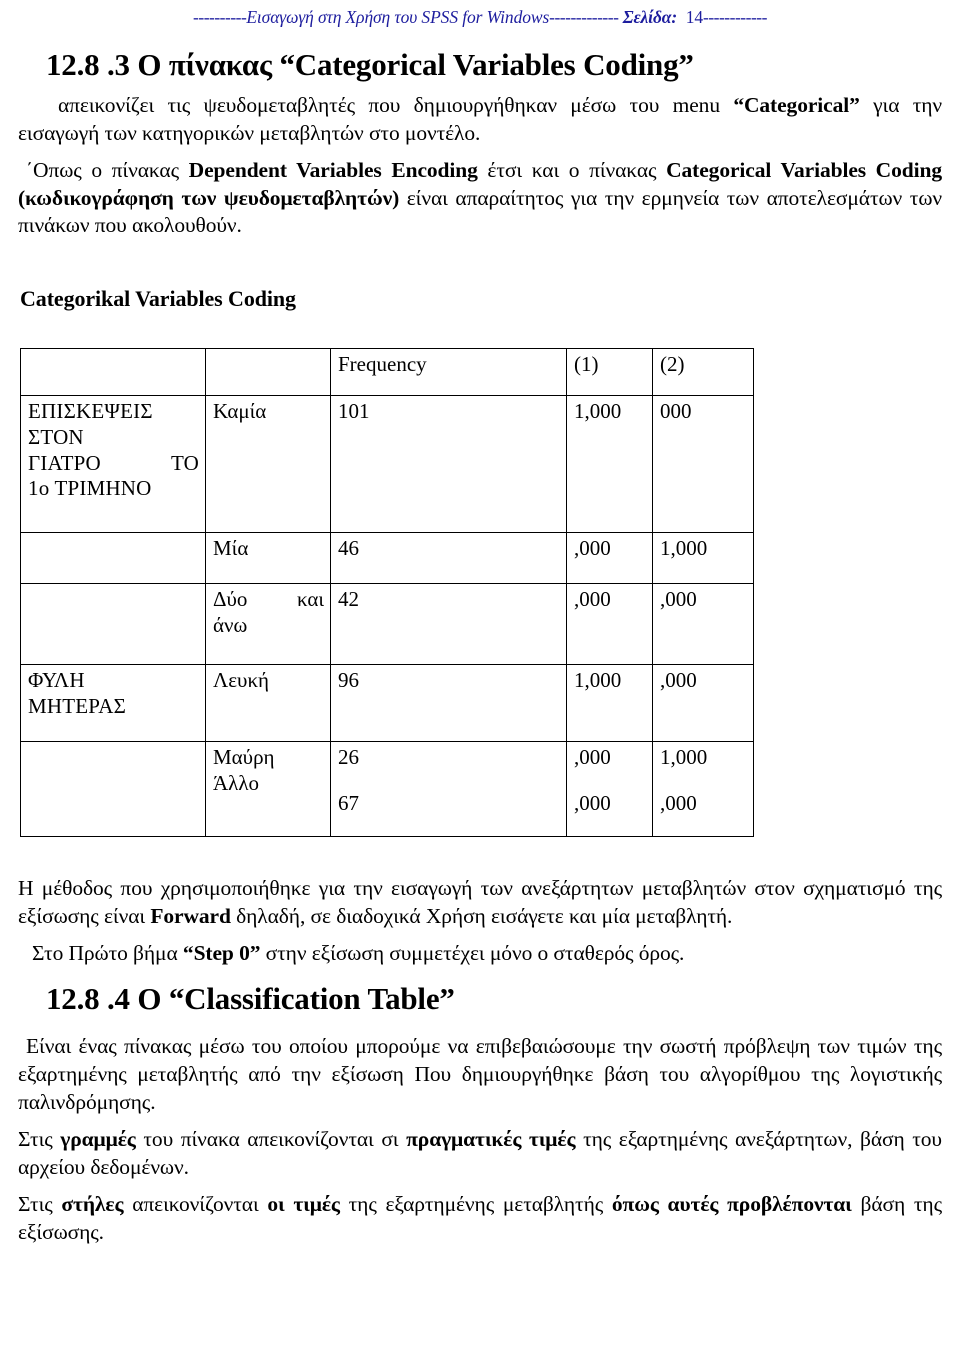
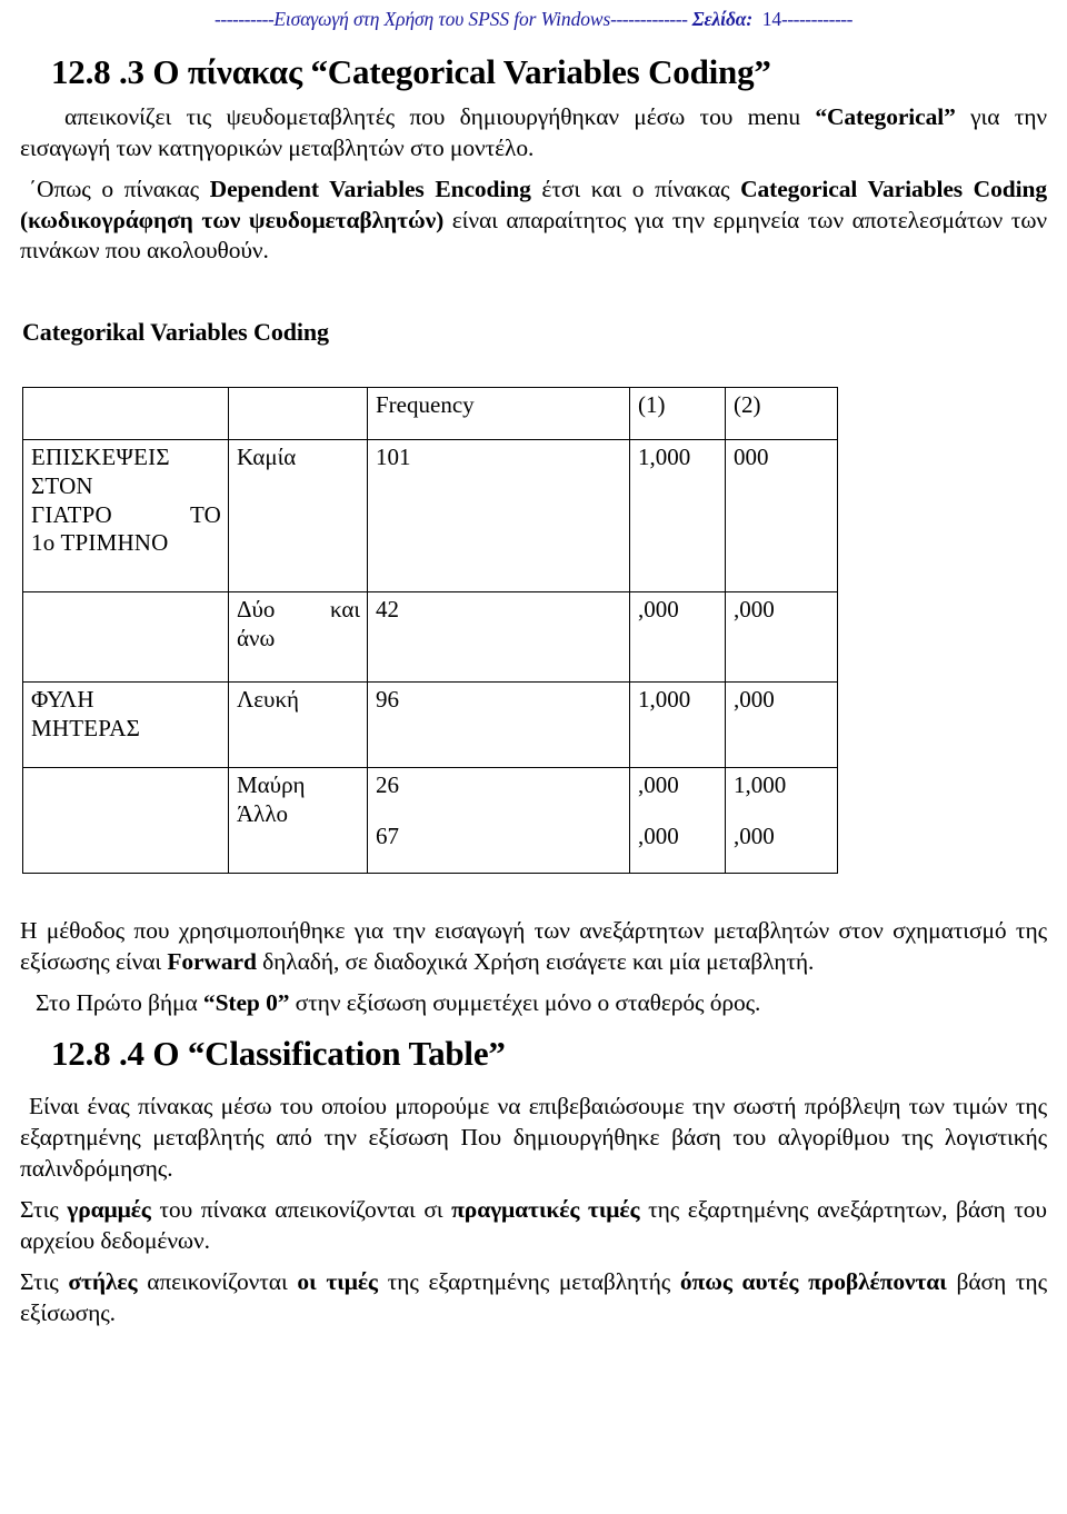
  ----------Εισαγωγή στη Χρήση του SPSS for Windows------------- Σελίδα: 14------------
  12.8 .3 Ο πίνακας “Categorical Variables Coding”
  απεικονίζει τις ψευδομεταβλητές που δημιουργήθηκαν μέσω του menu “Categorical” για την εισαγωγή των κατηγορικών μεταβλητών στο μοντέλο.
  ΄Οπως ο πίνακας Dependent Variables Encoding έτσι και ο πίνακας Categorical Variables Coding (κωδικογράφηση των ψευδομεταβλητών) είναι απαραίτητος για την ερμηνεία των αποτελεσμάτων των πινάκων που ακολουθούν.
  Categorikal Variables Coding
  		Frequency	(1)	(2)
  ΕΠΙΣΚΕΨΕΙΣ ΣΤΟΝ ΓΙΑΤΡΟ ΤΟ 1ο ΤΡΙΜΗΝΟ	Καμία	101	1,000	000
- 	Μία	46	,000	1,000
  	Δύο και άνω	42	,000	,000
  ΦΥΛΗ ΜΗΤΕΡΑΣ	Λευκή	96	1,000	,000
  	Μαύρη Άλλο	26 67	,000 ,000	1,000 ,000
  Η μέθοδος που χρησιμοποιήθηκε για την εισαγωγή των ανεξάρτητων μεταβλητών στον σχηματισμό της εξίσωσης είναι Forward δηλαδή, σε διαδοχικά Χρήση εισάγετε και μία μεταβλητή.
  Στο Πρώτο βήμα “Step 0” στην εξίσωση συμμετέχει μόνο ο σταθερός όρος.
  12.8 .4 Ο “Classification Table”
  Είναι ένας πίνακας μέσω του οποίου μπορούμε να επιβεβαιώσουμε την σωστή πρόβλεψη των τιμών της εξαρτημένης μεταβλητής από την εξίσωση Που δημιουργήθηκε βάση του αλγορίθμου της λογιστικής παλινδρόμησης.
  Στις γραμμές του πίνακα απεικονίζονται σι πραγματικές τιμές της εξαρτημένης ανεξάρτητων, βάση του αρχείου δεδομένων.
  Στις στήλες απεικονίζονται οι τιμές της εξαρτημένης μεταβλητής όπως αυτές προβλέπονται βάση της εξίσωσης.
